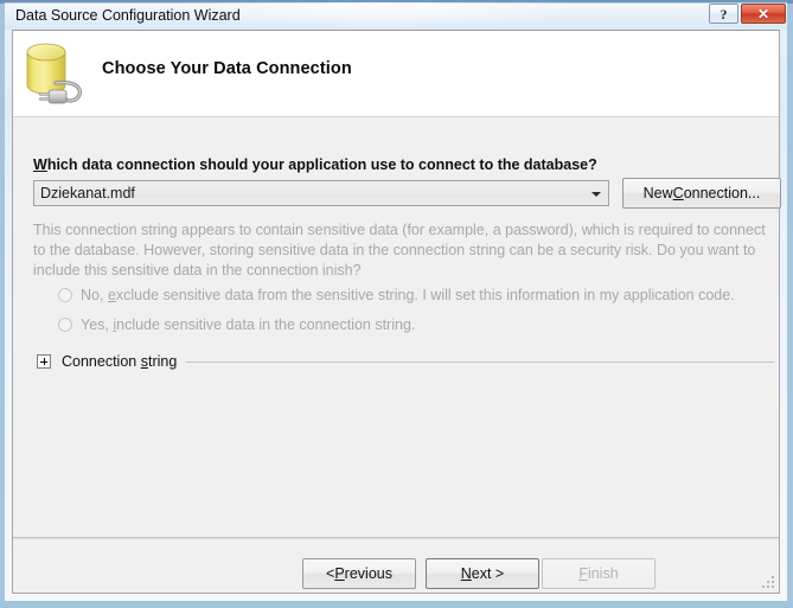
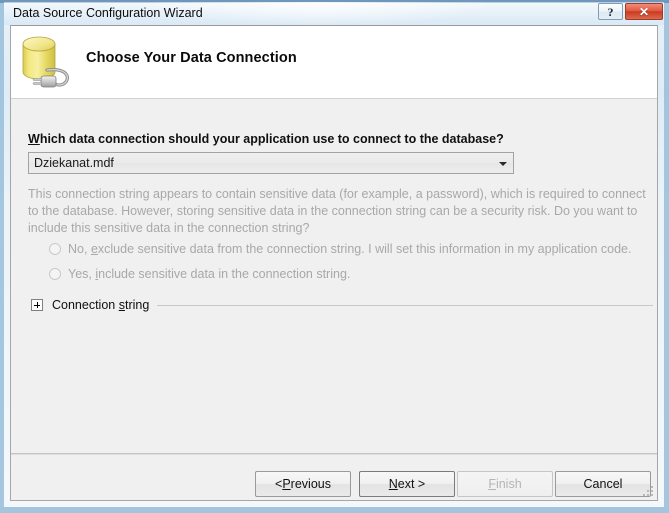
  Data Source Configuration Wizard
  ?
  ✕
  Choose Your Data Connection
  Which data connection should your application use to connect to the database?
  Dziekanat.mdf
- New
- C
- onnection...
- This connection string appears to contain sensitive data (for example, a password), which is required to connect to the database. However, storing sensitive data in the connection string can be a security risk. Do you want to include this sensitive data in the connection inish?
+ This connection string appears to contain sensitive data (for example, a password), which is required to connect to the database. However, storing sensitive data in the connection string can be a security risk. Do you want to include this sensitive data in the connection string?
- No, exclude sensitive data from the sensitive string. I will set this information in my application code.
+ No, exclude sensitive data from the connection string. I will set this information in my application code.
  Yes, include sensitive data in the connection string.
  Connection string
  <
  P
  revious
  N
  ext >
  F
  inish
+ Cancel
